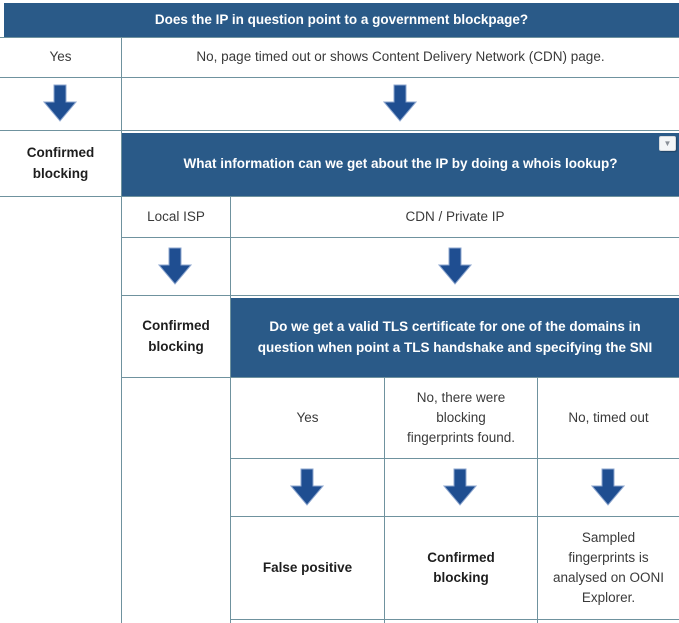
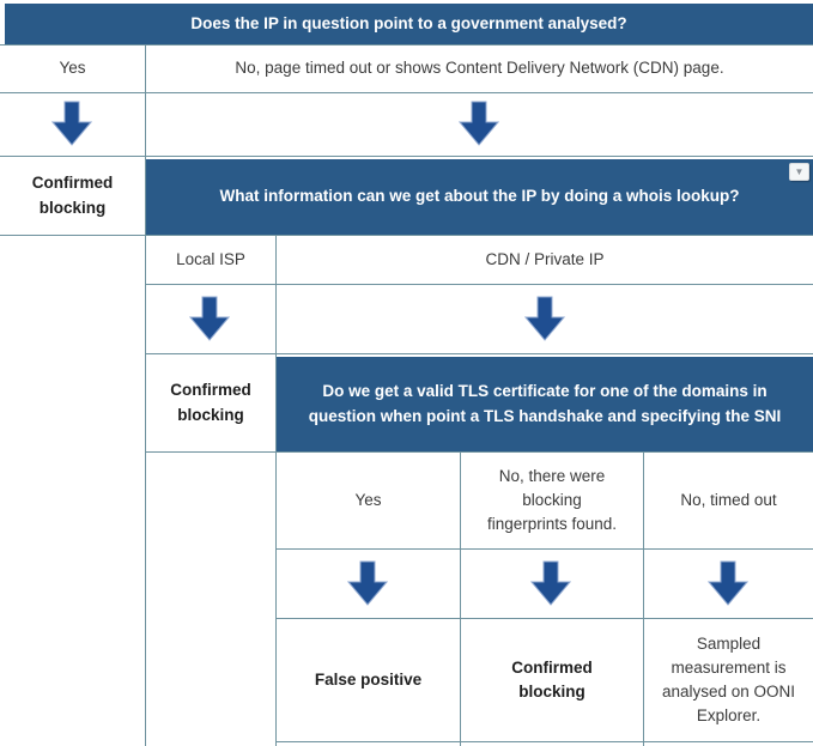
- Does the IP in question point to a government blockpage?
+ Does the IP in question point to a government analysed?
  What information can we get about the IP by doing a whois lookup?
  ▼
  Do we get a valid TLS certificate for one of the domains in question when point a TLS handshake and specifying the SNI
  Yes
  No, page timed out or shows Content Delivery Network (CDN) page.
  Confirmed blocking
  Local ISP
  CDN / Private IP
  Confirmed blocking
  Yes
  No, there were blocking fingerprints found.
  No, timed out
  False positive
  Confirmed blocking
- Sampled fingerprints is analysed on OONI Explorer.
+ Sampled measurement is analysed on OONI Explorer.
